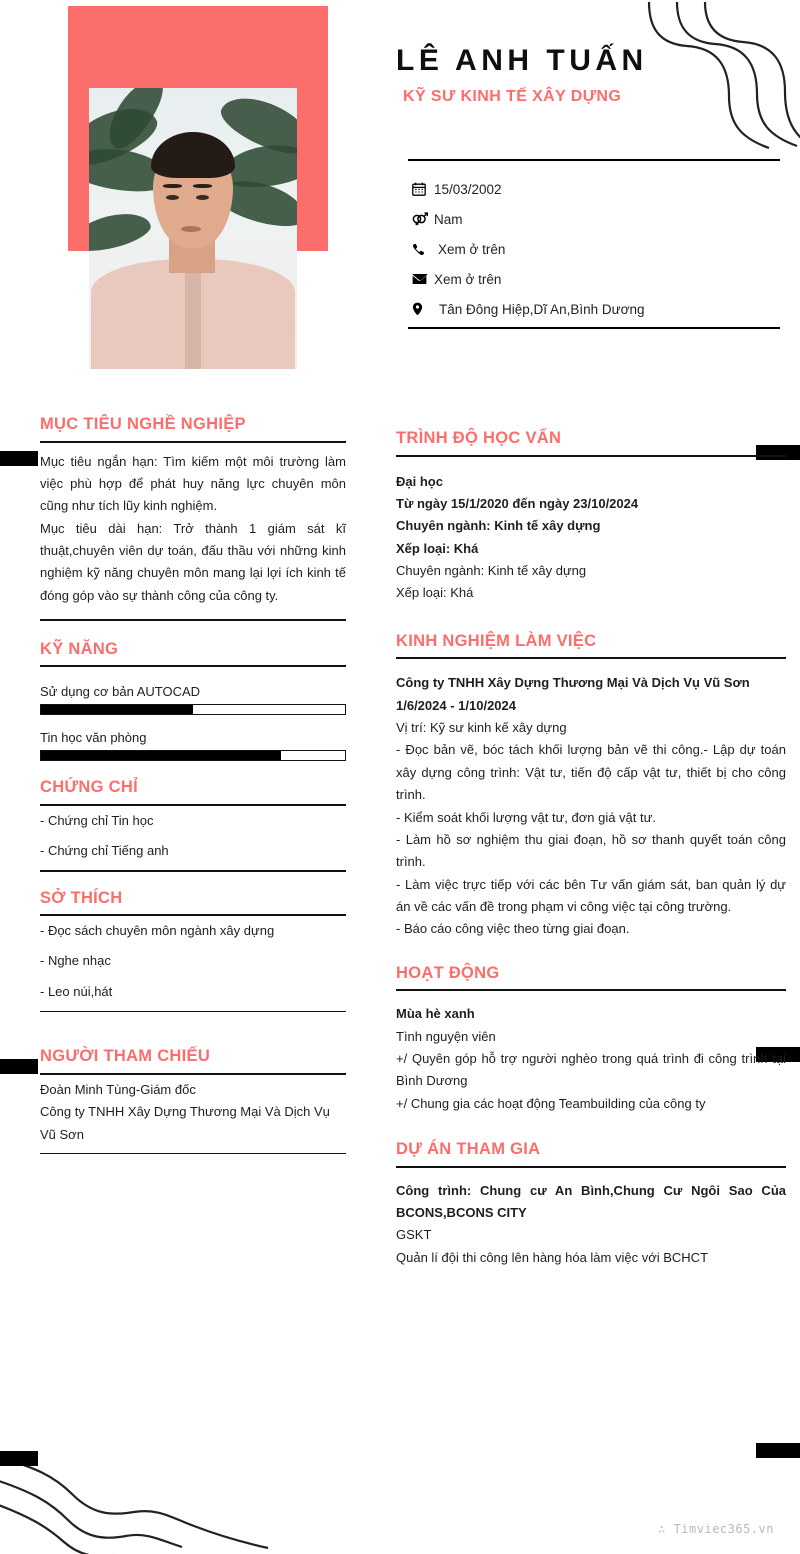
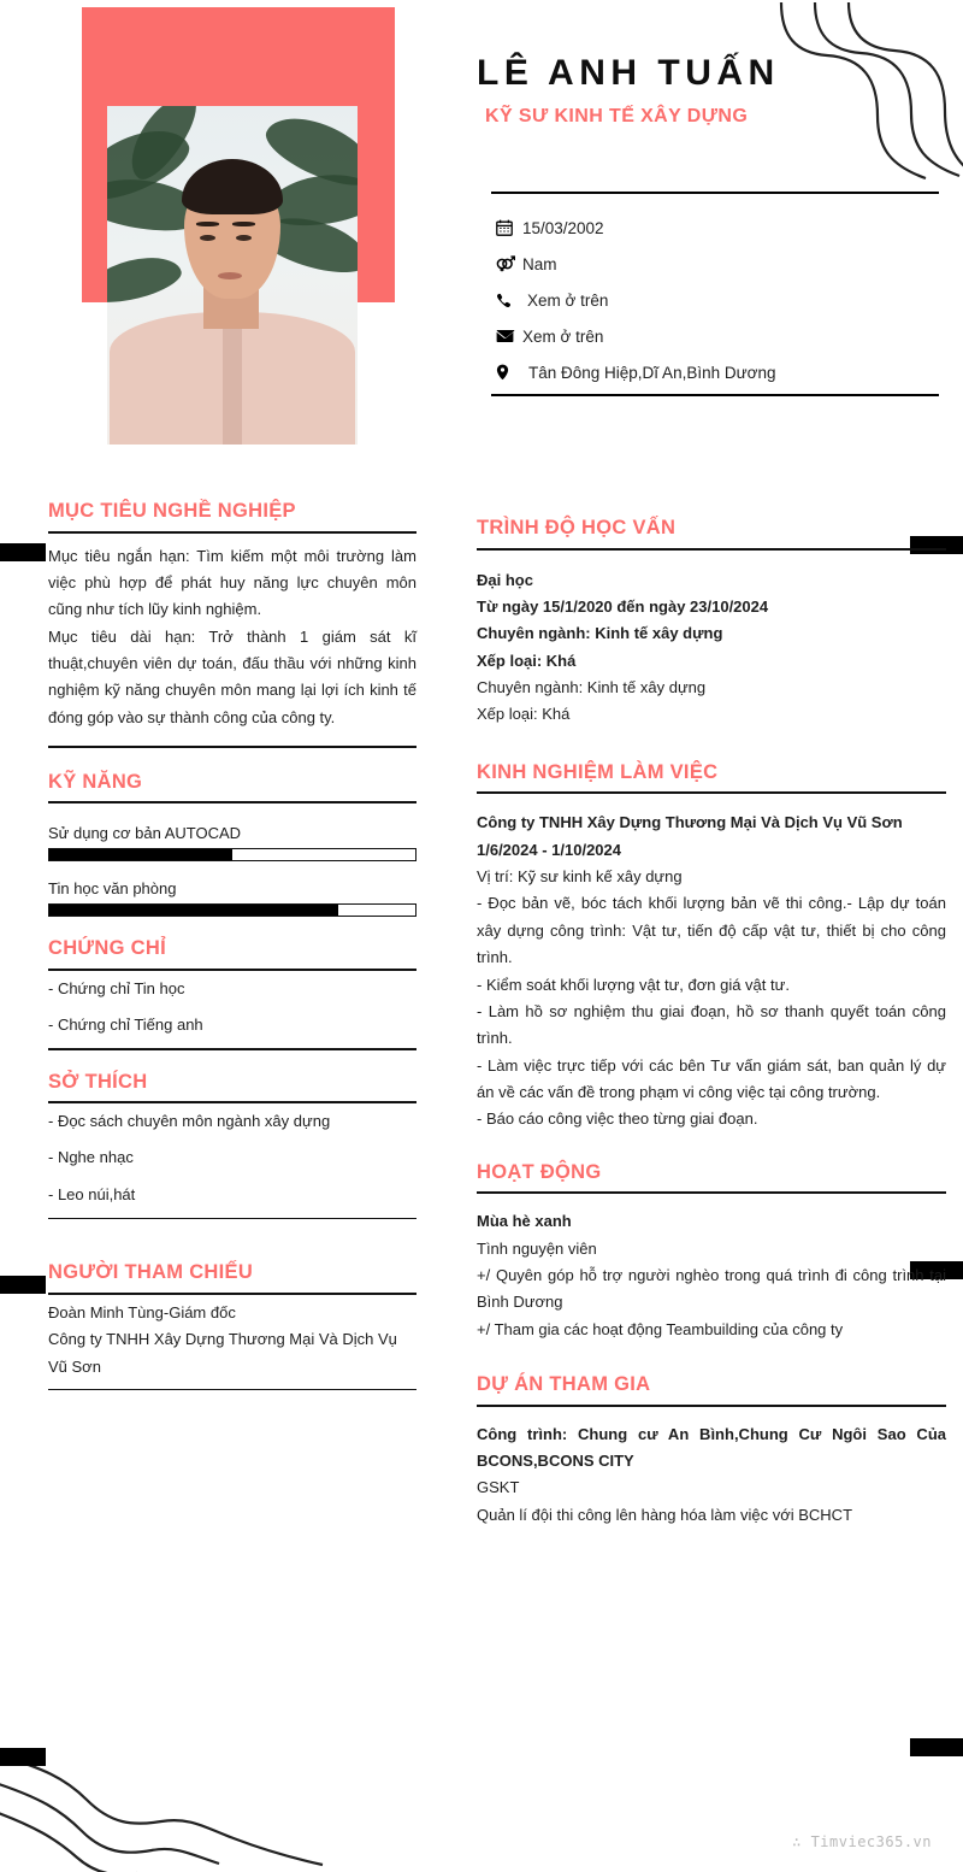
  LÊ ANH TUẤN
  KỸ SƯ KINH TẾ XÂY DỰNG
  15/03/2002
  Nam
  Xem ở trên
  Xem ở trên
  Tân Đông Hiệp,Dĩ An,Bình Dương
  MỤC TIÊU NGHỀ NGHIỆP
  Mục tiêu ngắn hạn: Tìm kiếm một môi trường làm việc phù hợp để phát huy năng lực chuyên môn cũng như tích lũy kinh nghiệm.
  Mục tiêu dài hạn: Trở thành 1 giám sát kĩ thuật,chuyên viên dự toán, đấu thầu với những kinh nghiệm kỹ năng chuyên môn mang lại lợi ích kinh tế đóng góp vào sự thành công của công ty.
  KỸ NĂNG
  Sử dụng cơ bản AUTOCAD
  Tin học văn phòng
  CHỨNG CHỈ
  - Chứng chỉ Tin học
  - Chứng chỉ Tiếng anh
  SỞ THÍCH
  - Đọc sách chuyên môn ngành xây dựng
  - Nghe nhạc
  - Leo núi,hát
  NGƯỜI THAM CHIẾU
  Đoàn Minh Tùng-Giám đốc
  Công ty TNHH Xây Dựng Thương Mại Và Dịch Vụ Vũ Sơn
  TRÌNH ĐỘ HỌC VẤN
  Đại học
  Từ ngày 15/1/2020 đến ngày 23/10/2024
  Chuyên ngành: Kinh tế xây dựng
  Xếp loại: Khá
  Chuyên ngành: Kinh tế xây dựng
  Xếp loại: Khá
  KINH NGHIỆM LÀM VIỆC
  Công ty TNHH Xây Dựng Thương Mại Và Dịch Vụ Vũ Sơn
  1/6/2024 - 1/10/2024
  Vị trí: Kỹ sư kinh kế xây dựng
  - Đọc bản vẽ, bóc tách khối lượng bản vẽ thi công.- Lập dự toán xây dựng công trình: Vật tư, tiến độ cấp vật tư, thiết bị cho công trình.
  - Kiểm soát khối lượng vật tư, đơn giá vật tư.
  - Làm hồ sơ nghiệm thu giai đoạn, hồ sơ thanh quyết toán công trình.
  - Làm việc trực tiếp với các bên Tư vấn giám sát, ban quản lý dự án về các vấn đề trong phạm vi công việc tại công trường.
  - Báo cáo công việc theo từng giai đoạn.
  HOẠT ĐỘNG
  Mùa hè xanh
  Tình nguyện viên
  +/ Quyên góp hỗ trợ người nghèo trong quá trình đi công trình tại Bình Dương
- +/ Chung gia các hoạt động Teambuilding của công ty
+ +/ Tham gia các hoạt động Teambuilding của công ty
  DỰ ÁN THAM GIA
  Công trình: Chung cư An Bình,Chung Cư Ngôi Sao Của BCONS,BCONS CITY
  GSKT
  Quản lí đội thi công lên hàng hóa làm việc với BCHCT
  ∴ Timviec365.vn
